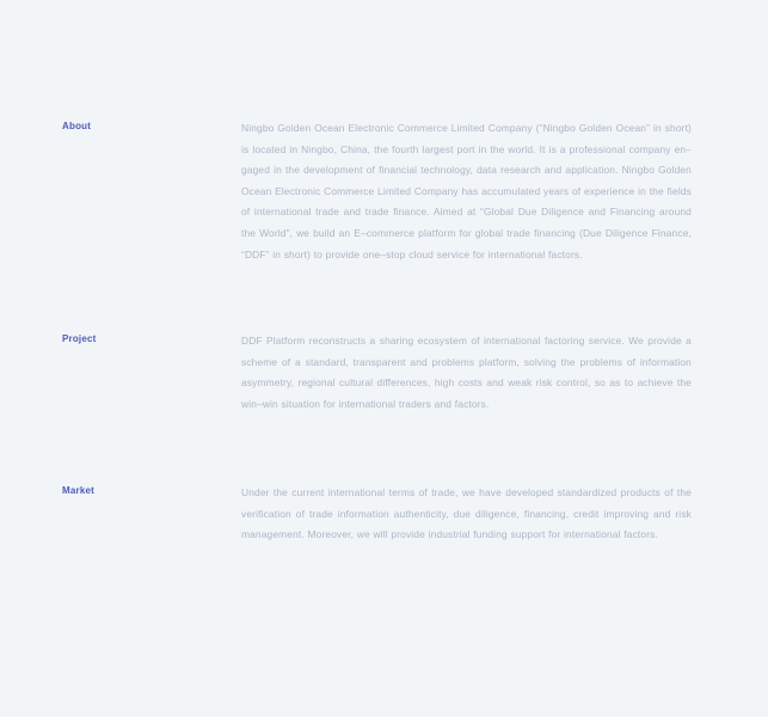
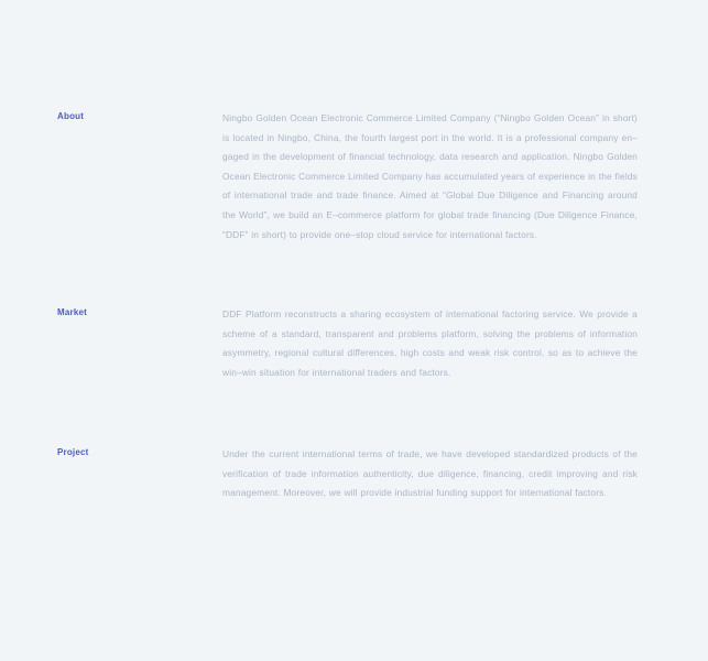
  About
  Ningbo Golden Ocean Electronic Commerce Limited Company (“Ningbo Golden Ocean” in short) is located in Ningbo, China, the fourth largest port in the world. It is a professional company en–gaged in the development of financial technology, data research and application. Ningbo Golden Ocean Electronic Commerce Limited Company has accumulated years of experience in the fields of international trade and trade finance. Aimed at “Global Due Diligence and Financing around the World”, we build an E–commerce platform for global trade financing (Due Diligence Finance, “DDF” in short) to provide one–stop cloud service for international factors.
- Project
+ Market
  DDF Platform reconstructs a sharing ecosystem of international factoring service. We provide a scheme of a standard, transparent and problems platform, solving the problems of information asymmetry, regional cultural differences, high costs and weak risk control, so as to achieve the win–win situation for international traders and factors.
- Market
+ Project
  Under the current international terms of trade, we have developed standardized products of the verification of trade information authenticity, due diligence, financing, credit improving and risk management. Moreover, we will provide industrial funding support for international factors.
